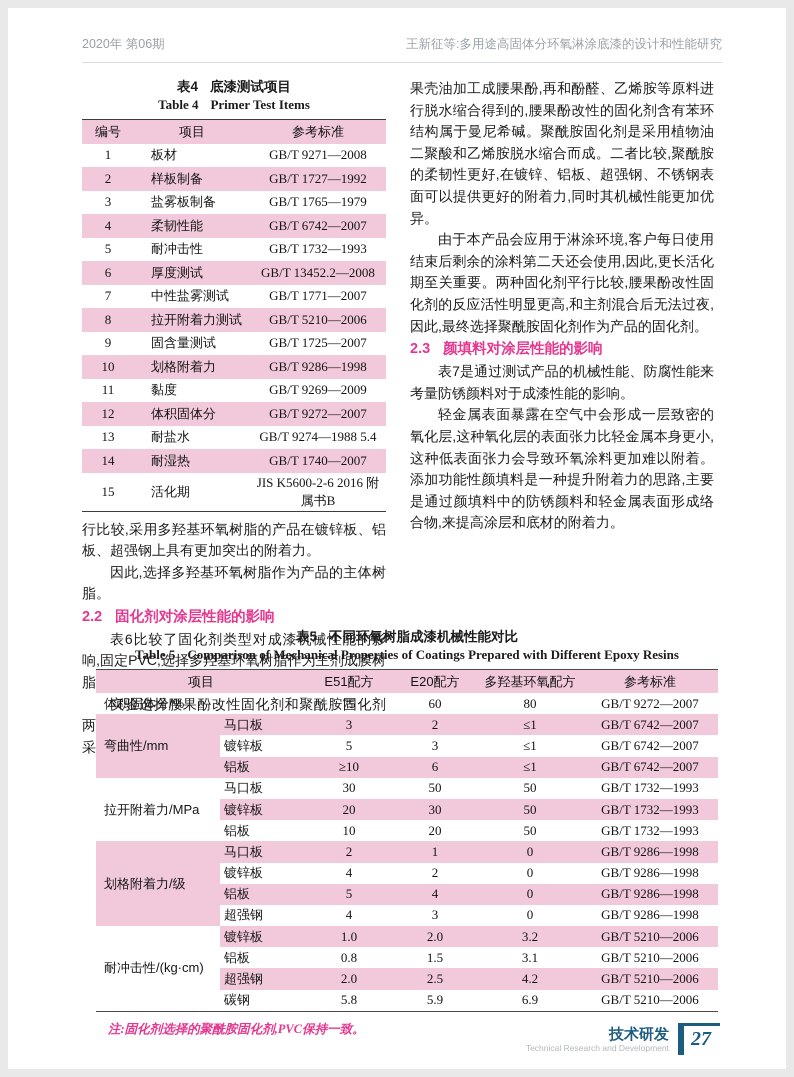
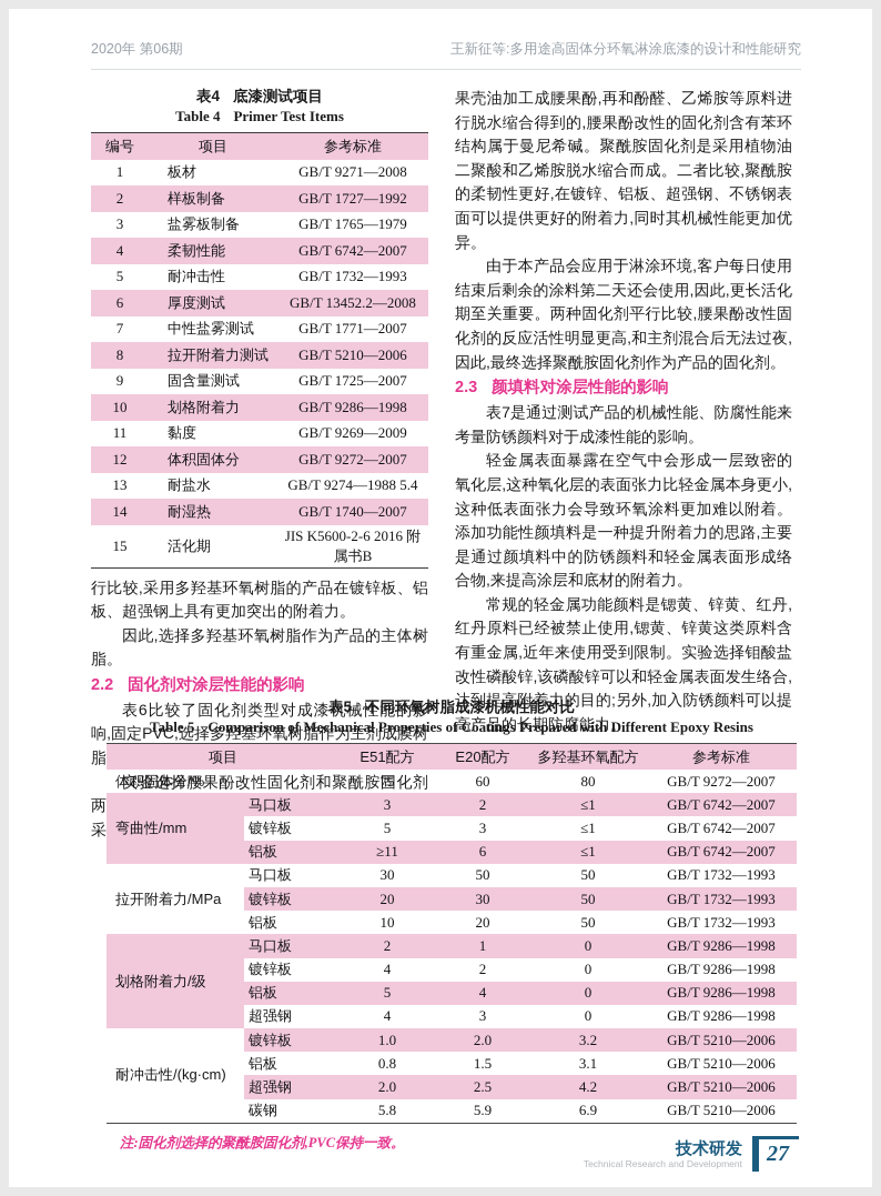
  2020年 第06期
  王新征等:多用途高固体分环氧淋涂底漆的设计和性能研究
  表4 底漆测试项目
  Table 4 Primer Test Items
  编号	项目	参考标准
  1	板材	GB/T 9271—2008
  2	样板制备	GB/T 1727—1992
  3	盐雾板制备	GB/T 1765—1979
  4	柔韧性能	GB/T 6742—2007
  5	耐冲击性	GB/T 1732—1993
  6	厚度测试	GB/T 13452.2—2008
  7	中性盐雾测试	GB/T 1771—2007
  8	拉开附着力测试	GB/T 5210—2006
  9	固含量测试	GB/T 1725—2007
  10	划格附着力	GB/T 9286—1998
  11	黏度	GB/T 9269—2009
  12	体积固体分	GB/T 9272—2007
  13	耐盐水	GB/T 9274—1988 5.4
  14	耐湿热	GB/T 1740—2007
  15	活化期	JIS K5600-2-6 2016 附属书B
  行比较,采用多羟基环氧树脂的产品在镀锌板、铝板、超强钢上具有更加突出的附着力。
  因此,选择多羟基环氧树脂作为产品的主体树脂。
  2.2 固化剂对涂层性能的影响
  表6比较了固化剂类型对成漆机械性能的影响,固定PVC,选择多羟基环氧树脂作为主剂成膜树脂。
  果壳油加工成腰果酚,再和酚醛、乙烯胺等原料进行脱水缩合得到的,腰果酚改性的固化剂含有苯环结构属于曼尼希碱。聚酰胺固化剂是采用植物油二聚酸和乙烯胺脱水缩合而成。二者比较,聚酰胺的柔韧性更好,在镀锌、铝板、超强钢、不锈钢表面可以提供更好的附着力,同时其机械性能更加优异。
  由于本产品会应用于淋涂环境,客户每日使用结束后剩余的涂料第二天还会使用,因此,更长活化期至关重要。两种固化剂平行比较,腰果酚改性固化剂的反应活性明显更高,和主剂混合后无法过夜,因此,最终选择聚酰胺固化剂作为产品的固化剂。
  2.3 颜填料对涂层性能的影响
  表7是通过测试产品的机械性能、防腐性能来考量防锈颜料对于成漆性能的影响。
  轻金属表面暴露在空气中会形成一层致密的氧化层,这种氧化层的表面张力比轻金属本身更小,这种低表面张力会导致环氧涂料更加难以附着。添加功能性颜填料是一种提升附着力的思路,主要是通过颜填料中的防锈颜料和轻金属表面形成络合物,来提高涂层和底材的附着力。
+ 常规的轻金属功能颜料是锶黄、锌黄、红丹,红丹原料已经被禁止使用,锶黄、锌黄这类原料含有重金属,近年来使用受到限制。实验选择钼酸盐改性磷酸锌,该磷酸锌可以和轻金属表面发生络合,达到提高附着力的目的;另外,加入防锈颜料可以提高产品的长期防腐能力。
  表5 不同环氧树脂成漆机械性能对比
  Table 5 Comparison of Mechanical Properties of Coatings Prepared with Different Epoxy Resins
  项目	E51配方	E20配方	多羟基环氧配方	参考标准
  体积固体分/%	75	60	80	GB/T 9272—2007
  弯曲性/mm	马口板	3	2	≤1	GB/T 6742—2007
  镀锌板	5	3	≤1	GB/T 6742—2007
- 铝板	≥10	6	≤1	GB/T 6742—2007
+ 铝板	≥11	6	≤1	GB/T 6742—2007
  拉开附着力/MPa	马口板	30	50	50	GB/T 1732—1993
  镀锌板	20	30	50	GB/T 1732—1993
  铝板	10	20	50	GB/T 1732—1993
  划格附着力/级	马口板	2	1	0	GB/T 9286—1998
  镀锌板	4	2	0	GB/T 9286—1998
  铝板	5	4	0	GB/T 9286—1998
  超强钢	4	3	0	GB/T 9286—1998
  耐冲击性/(kg·cm)	镀锌板	1.0	2.0	3.2	GB/T 5210—2006
  铝板	0.8	1.5	3.1	GB/T 5210—2006
  超强钢	2.0	2.5	4.2	GB/T 5210—2006
  碳钢	5.8	5.9	6.9	GB/T 5210—2006
  注:固化剂选择的聚酰胺固化剂,PVC保持一致。
  技术研发
  Technical Research and Development
  27
